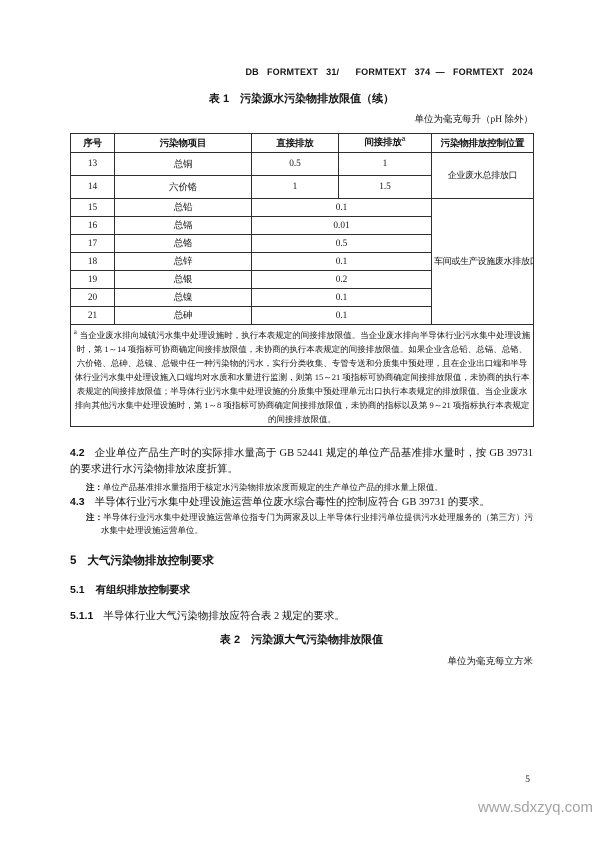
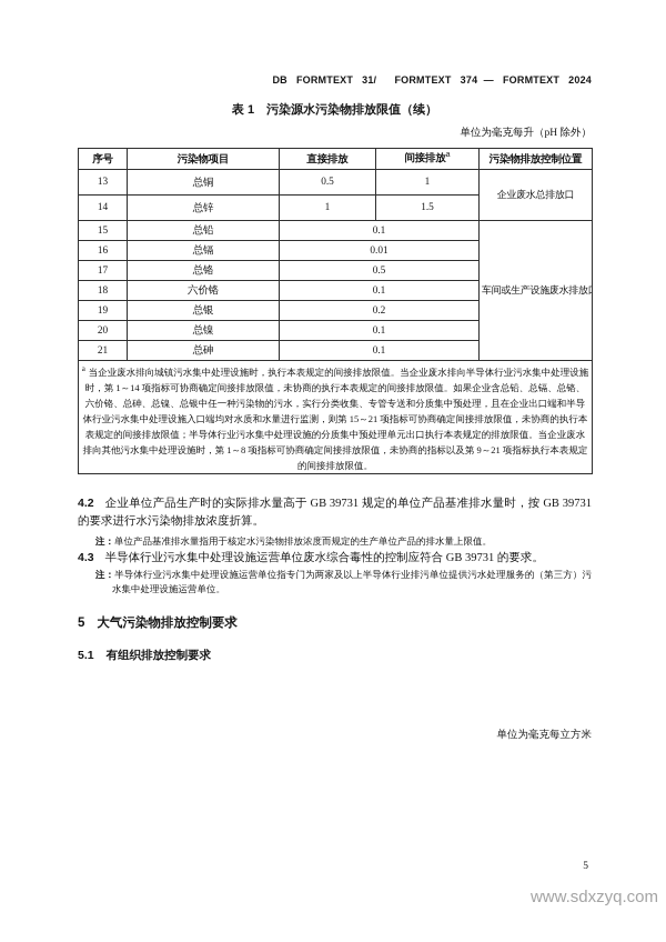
  DB FORMTEXT 31/ FORMTEXT 374 — FORMTEXT 2024
  表 1 污染源水污染物排放限值（续）
  单位为毫克每升（pH 除外）
  序号	污染物项目	直接排放	间接排放	污染物排放控制位置
  13	总铜	0.5	1	企业废水总排放口
- 14	六价铬	1	1.5
+ 14	总锌	1	1.5
  15	总铅	0.1	车间或生产设施废水排放
  16	总镉	0.01
  17	总铬	0.5
- 18	总锌	0.1
+ 18	六价铬	0.1
  19	总银	0.2
  20	总镍	0.1
  21	总砷	0.1
  a 当企业废水排向城镇污水集中处理设施时，执行本表规定的间接排放限值。当企业废水排向半导体行业污水集中处理设施时，第 1～14 项指标可协商确定间接排放限值，未协商的执行本表规定的间接排放限值。如果企业含总铅、总镉、总铬、六价铬、总砷、总镍、总银中任一种污染物的污水，实行分类收集、专管专送和分质集中预处理，且在企业出口端和半导体行业污水集中处理设施入口端均对水质和水量进行监测，则第 15～21 项指标可协商确定间接排放限值，未协商的执行本表规定的间接排放限值；半导体行业污水集中处理设施的分质集中预处理单元出口执行本表规定的排放限值。当企业废水排向其他污水集中处理设施时，第 1～8 项指标可协商确定间接排放限值，未协商的指标以及第 9～21 项指标执行本表规定的间接排放限值。
- 4.2 企业单位产品生产时的实际排水量高于 GB 52441 规定的单位产品基准排水量时，按 GB 39731 的要求进行水污染物排放浓度折算。
+ 4.2 企业单位产品生产时的实际排水量高于 GB 39731 规定的单位产品基准排水量时，按 GB 39731 的要求进行水污染物排放浓度折算。
  注：单位产品基准排水量指用于核定水污染物排放浓度而规定的生产单位产品的排水量上限值。
  4.3 半导体行业污水集中处理设施运营单位废水综合毒性的控制应符合 GB 39731 的要求。
  注：半导体行业污水集中处理设施运营单位指专门为两家及以上半导体行业排污单位提供污水处理服务的（第三方）污水集中处理设施运营单位。
  5 大气污染物排放控制要求
  5.1 有组织排放控制要求
- 5.1.1 半导体行业大气污染物排放应符合表 2 规定的要求。
- 表 2 污染源大气污染物排放限值
  单位为毫克每立方米
  5
  www.sdxzyq.com
